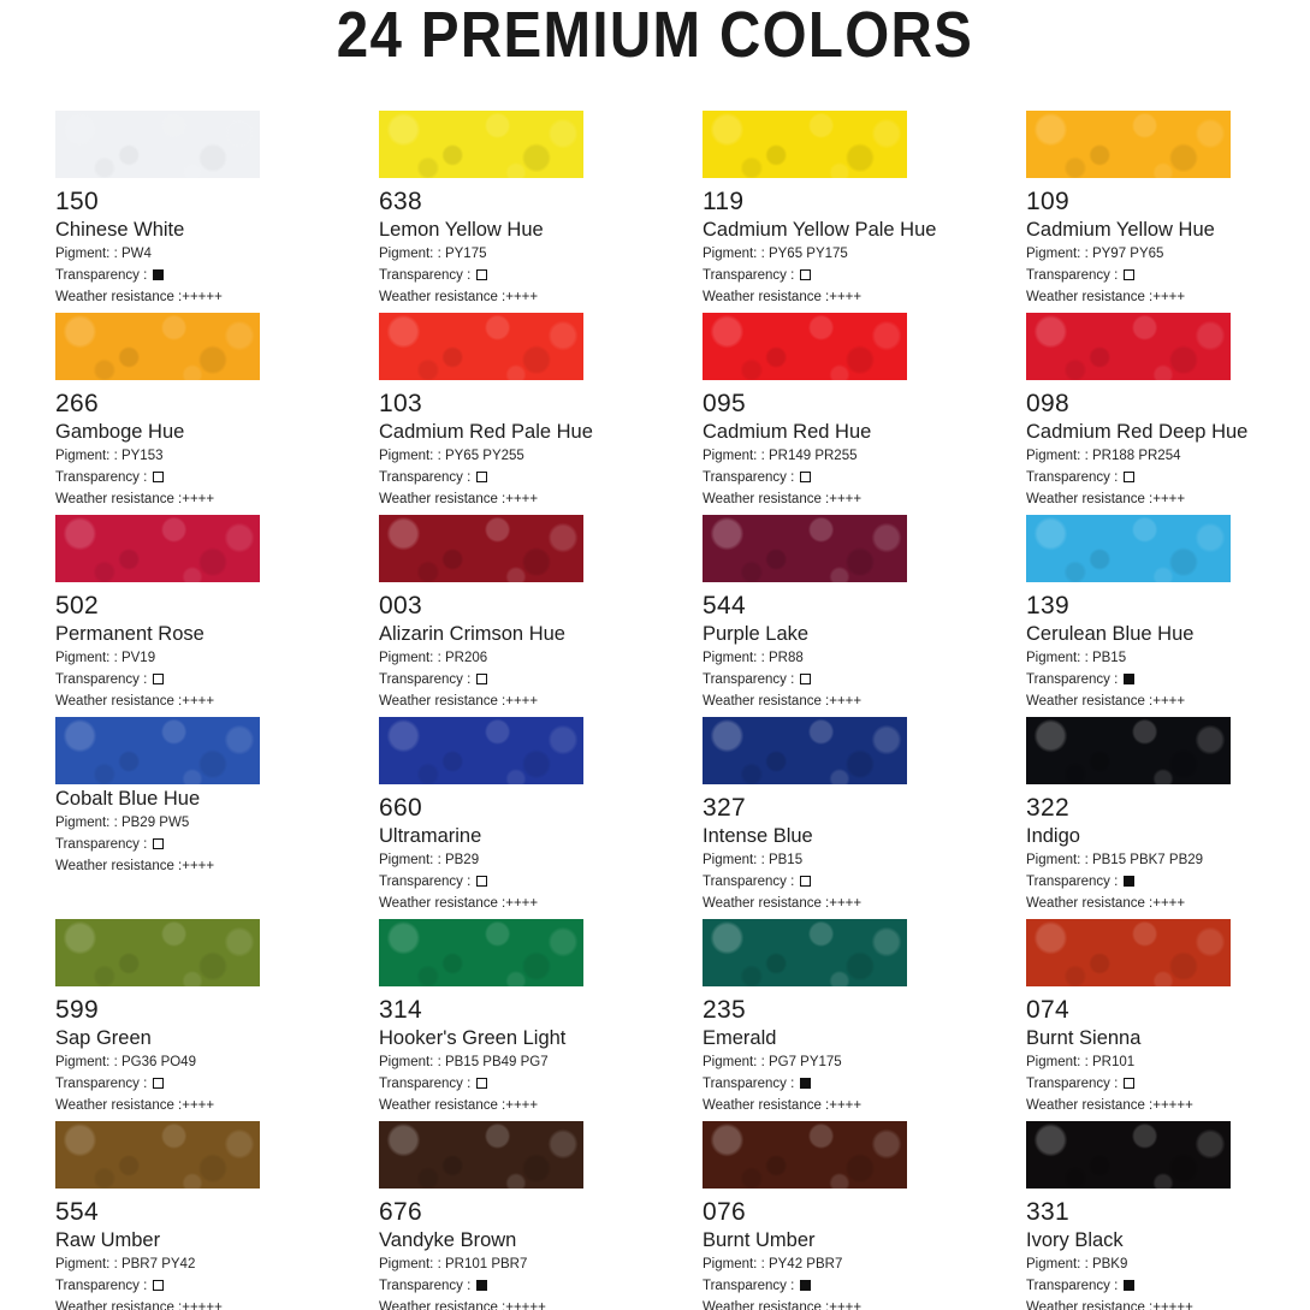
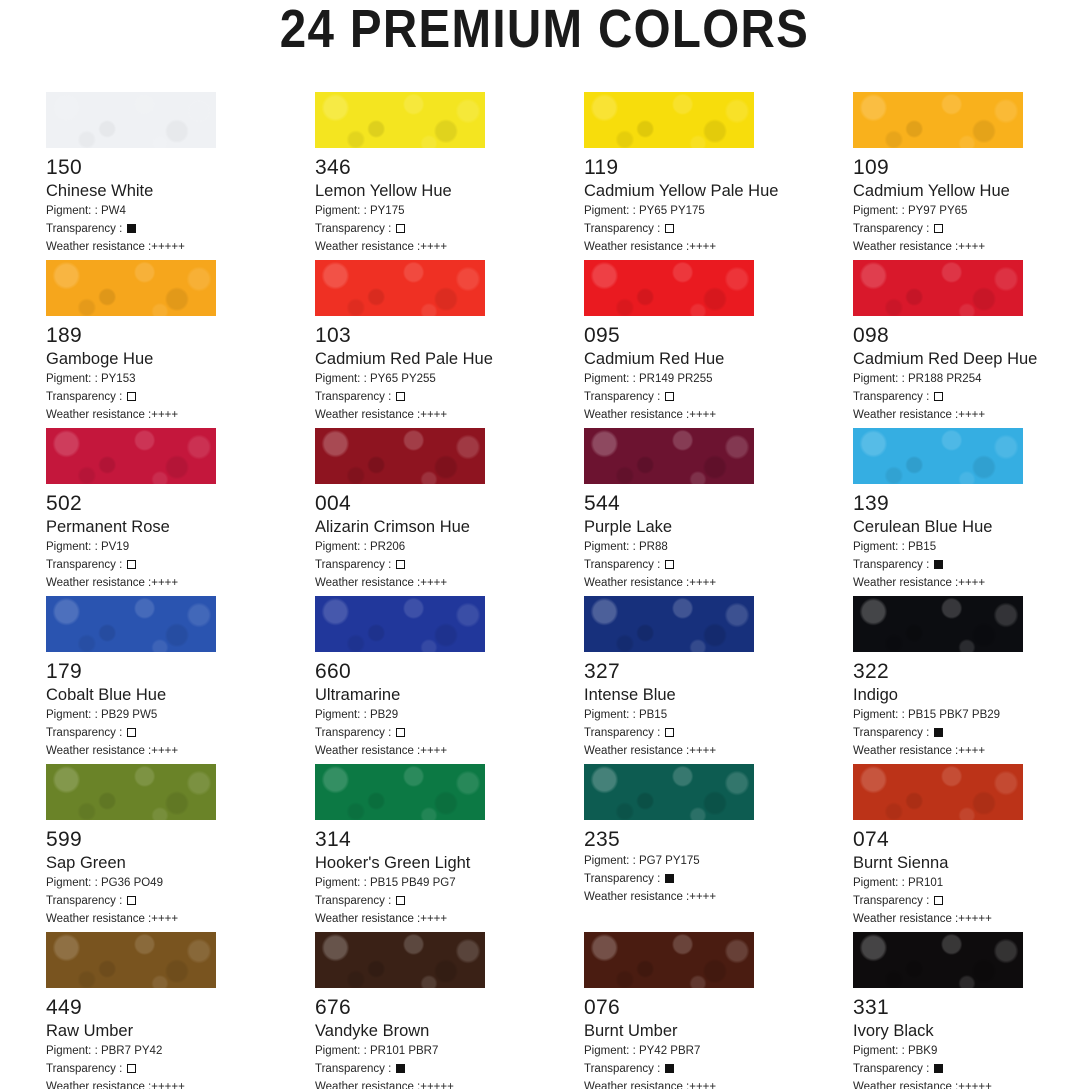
  24 PREMIUM COLORS
  150
  Chinese White
  Pigment: : PW4
  Transparency :
  Weather resistance :+++++
- 638
+ 346
  Lemon Yellow Hue
  Pigment: : PY175
  Transparency :
  Weather resistance :++++
  119
  Cadmium Yellow Pale Hue
  Pigment: : PY65 PY175
  Transparency :
  Weather resistance :++++
  109
  Cadmium Yellow Hue
  Pigment: : PY97 PY65
  Transparency :
  Weather resistance :++++
- 266
+ 189
  Gamboge Hue
  Pigment: : PY153
  Transparency :
  Weather resistance :++++
  103
  Cadmium Red Pale Hue
  Pigment: : PY65 PY255
  Transparency :
  Weather resistance :++++
  095
  Cadmium Red Hue
  Pigment: : PR149 PR255
  Transparency :
  Weather resistance :++++
  098
  Cadmium Red Deep Hue
  Pigment: : PR188 PR254
  Transparency :
  Weather resistance :++++
  502
  Permanent Rose
  Pigment: : PV19
  Transparency :
  Weather resistance :++++
- 003
+ 004
  Alizarin Crimson Hue
  Pigment: : PR206
  Transparency :
  Weather resistance :++++
  544
  Purple Lake
  Pigment: : PR88
  Transparency :
  Weather resistance :++++
  139
  Cerulean Blue Hue
  Pigment: : PB15
  Transparency :
  Weather resistance :++++
+ 179
  Cobalt Blue Hue
  Pigment: : PB29 PW5
  Transparency :
  Weather resistance :++++
  660
  Ultramarine
  Pigment: : PB29
  Transparency :
  Weather resistance :++++
  327
  Intense Blue
  Pigment: : PB15
  Transparency :
  Weather resistance :++++
  322
  Indigo
  Pigment: : PB15 PBK7 PB29
  Transparency :
  Weather resistance :++++
  599
  Sap Green
  Pigment: : PG36 PO49
  Transparency :
  Weather resistance :++++
  314
  Hooker's Green Light
  Pigment: : PB15 PB49 PG7
  Transparency :
  Weather resistance :++++
  235
- Emerald
  Pigment: : PG7 PY175
  Transparency :
  Weather resistance :++++
  074
  Burnt Sienna
  Pigment: : PR101
  Transparency :
  Weather resistance :+++++
- 554
+ 449
  Raw Umber
  Pigment: : PBR7 PY42
  Transparency :
  Weather resistance :+++++
  676
  Vandyke Brown
  Pigment: : PR101 PBR7
  Transparency :
  Weather resistance :+++++
  076
  Burnt Umber
  Pigment: : PY42 PBR7
  Transparency :
  Weather resistance :++++
  331
  Ivory Black
  Pigment: : PBK9
  Transparency :
  Weather resistance :+++++
